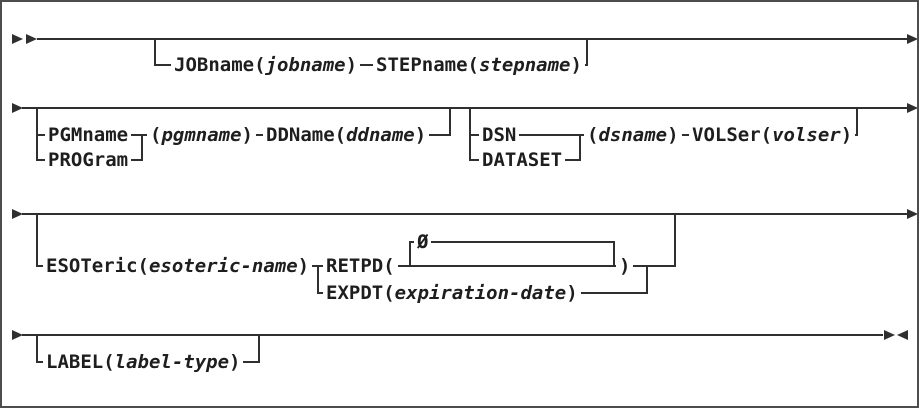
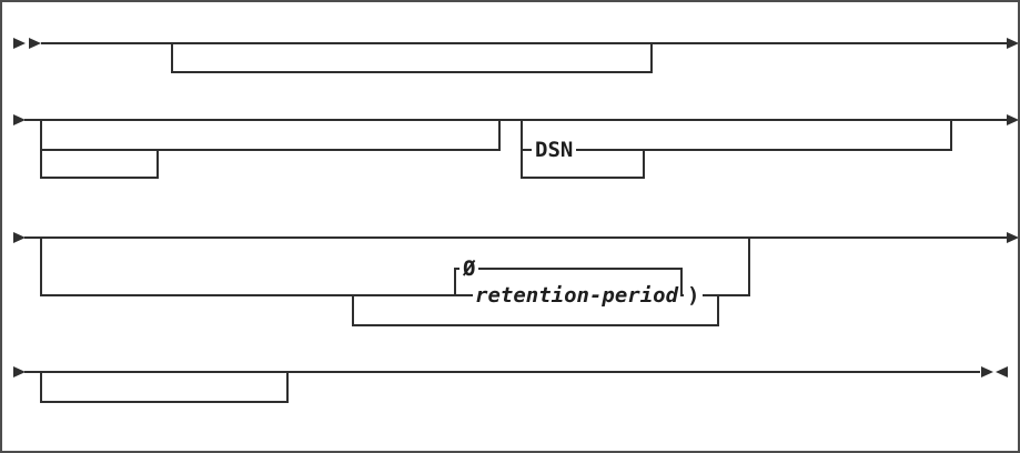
- JOBname(jobname)
- STEPname(stepname)
- PGMname
- PROGram
- (pgmname)
- DDName(ddname)
  DSN
- DATASET
- (dsname)
- VOLSer(volser)
- ESOTeric(esoteric-name)
- RETPD(
  Ø
+ retention-period
  )
- EXPDT(expiration-date)
- LABEL(label-type)
